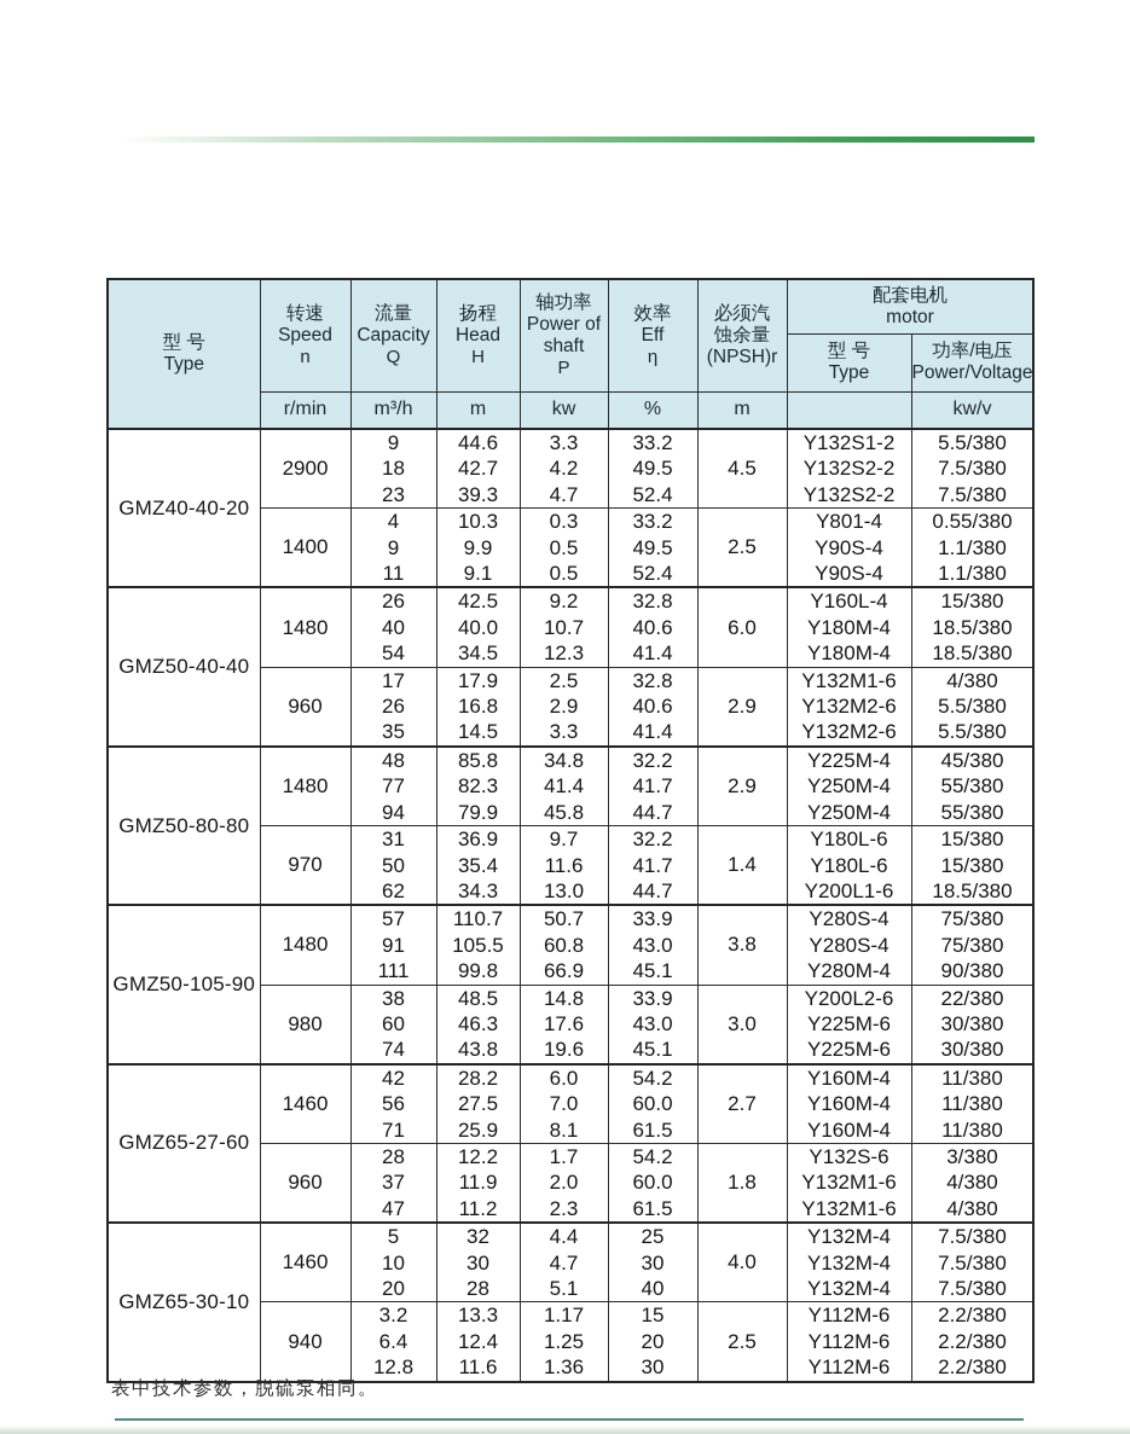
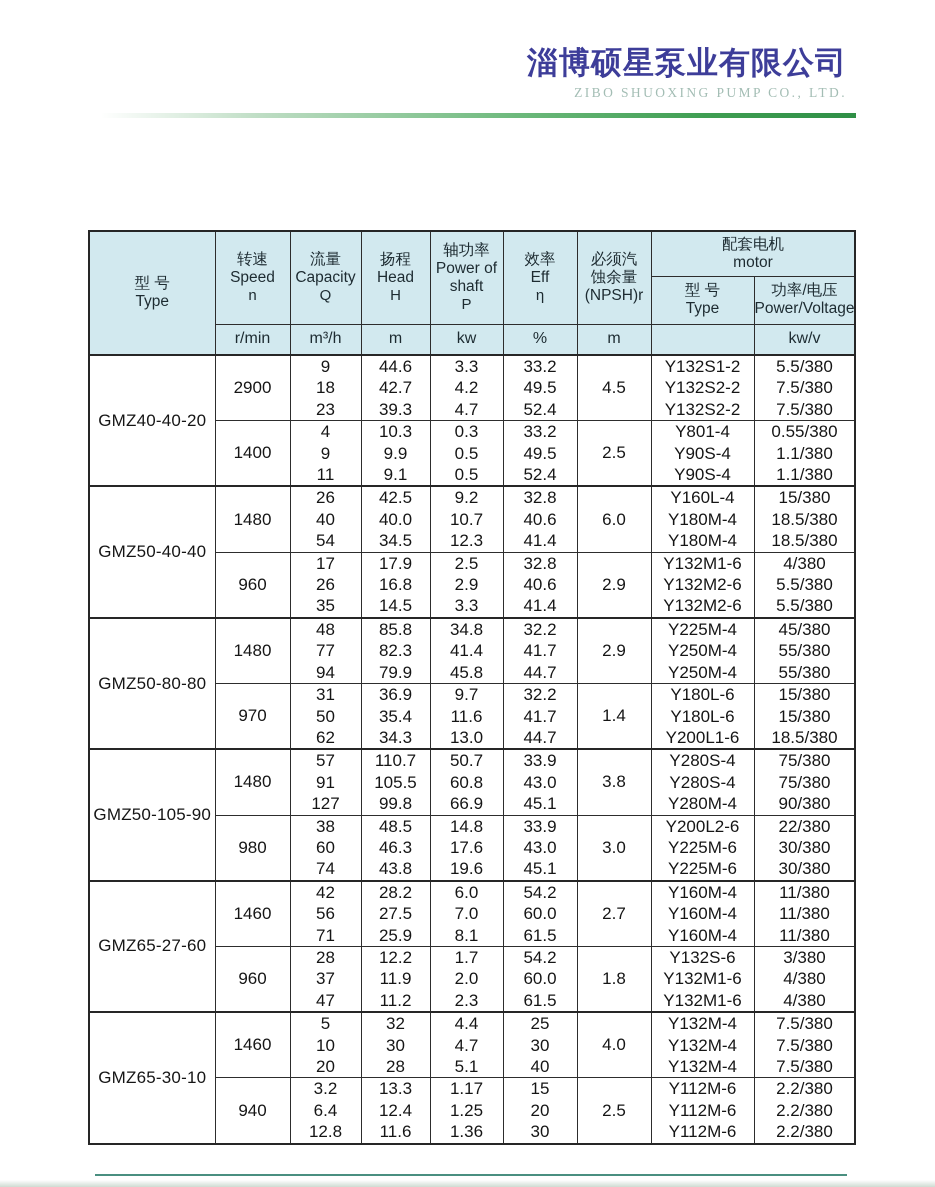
+ 淄博硕星泵业有限公司
+ ZIBO SHUOXING PUMP CO., LTD.
  型 号 Type	转速 Speed n	流量 Capacity Q	扬程 Head H	轴功率 Power of shaft P	效率 Eff η	必须汽 蚀余量 (NPSH)r	配套电机 motor
  型 号 Type	功率/电压 Power/Voltage
  r/min	m³/h	m	kw	%	m		kw/v
  GMZ40-40-20	2900	91823	44.642.739.3	3.34.24.7	33.249.552.4	4.5	Y132S1-2Y132S2-2Y132S2-2	5.5/3807.5/3807.5/380
  1400	4911	10.39.99.1	0.30.50.5	33.249.552.4	2.5	Y801-4Y90S-4Y90S-4	0.55/3801.1/3801.1/380
  GMZ50-40-40	1480	264054	42.540.034.5	9.210.712.3	32.840.641.4	6.0	Y160L-4Y180M-4Y180M-4	15/38018.5/38018.5/380
  960	172635	17.916.814.5	2.52.93.3	32.840.641.4	2.9	Y132M1-6Y132M2-6Y132M2-6	4/3805.5/3805.5/380
  GMZ50-80-80	1480	487794	85.882.379.9	34.841.445.8	32.241.744.7	2.9	Y225M-4Y250M-4Y250M-4	45/38055/38055/380
  970	315062	36.935.434.3	9.711.613.0	32.241.744.7	1.4	Y180L-6Y180L-6Y200L1-6	15/38015/38018.5/380
- GMZ50-105-90	1480	5791111	110.7105.599.8	50.760.866.9	33.943.045.1	3.8	Y280S-4Y280S-4Y280M-4	75/38075/38090/380
+ GMZ50-105-90	1480	5791127	110.7105.599.8	50.760.866.9	33.943.045.1	3.8	Y280S-4Y280S-4Y280M-4	75/38075/38090/380
  980	386074	48.546.343.8	14.817.619.6	33.943.045.1	3.0	Y200L2-6Y225M-6Y225M-6	22/38030/38030/380
  GMZ65-27-60	1460	425671	28.227.525.9	6.07.08.1	54.260.061.5	2.7	Y160M-4Y160M-4Y160M-4	11/38011/38011/380
  960	283747	12.211.911.2	1.72.02.3	54.260.061.5	1.8	Y132S-6Y132M1-6Y132M1-6	3/3804/3804/380
  GMZ65-30-10	1460	51020	323028	4.44.75.1	253040	4.0	Y132M-4Y132M-4Y132M-4	7.5/3807.5/3807.5/380
  940	3.26.412.8	13.312.411.6	1.171.251.36	152030	2.5	Y112M-6Y112M-6Y112M-6	2.2/3802.2/3802.2/380
- 表中技术参数，脱硫泵相同。
